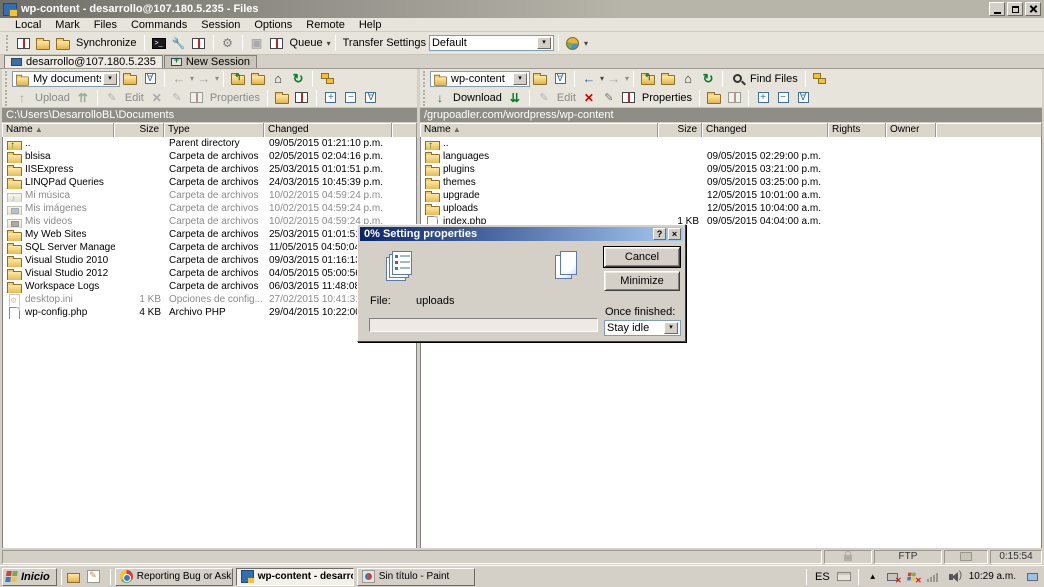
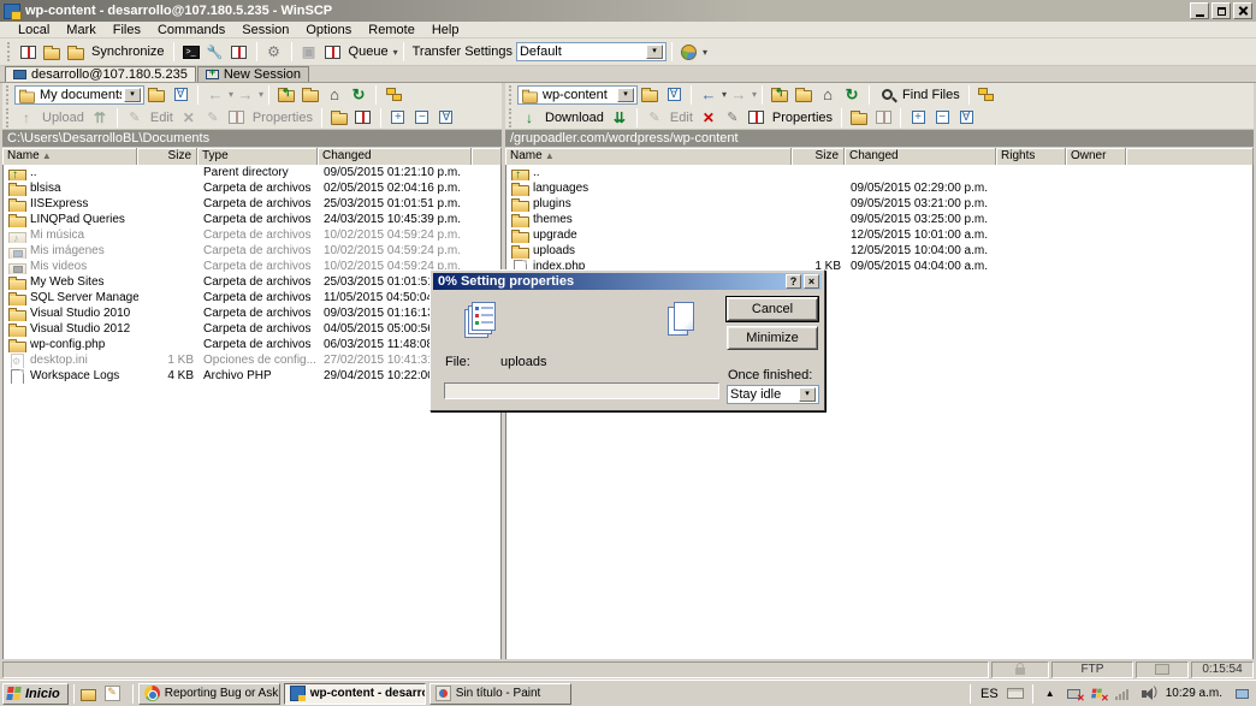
- wp-content - desarrollo@107.180.5.235 - Files
+ wp-content - desarrollo@107.180.5.235 - WinSCP
  Local
  Mark
  Files
  Commands
  Session
  Options
  Remote
  Help
  Synchronize
  🔧
  ⚙
  ▣
  Queue
  ▾
  Transfer Settings
  Default
  ▾
  desarrollo@107.180.5.235
  New Session
  My document
  ∀
  ←
  ▾
  →
  ▾
  ⌂
  ↻
  ↑
  Upload
  ⇈
  ✎
  Edit
  ✕
  ✎
  Properties
  +
  −
  ∀
  C:\Users\DesarrolloBL\Documents
  Name ▲
  Size
  Type
  Changed
  ..
  Parent directory
  09/05/2015 01:21:10 p.m.
  blsisa
  Carpeta de archivos
  02/05/2015 02:04:16 p.m.
  IISExpress
  Carpeta de archivos
  25/03/2015 01:01:51 p.m.
  LINQPad Queries
  Carpeta de archivos
  24/03/2015 10:45:39 p.m.
  Mi música
  Carpeta de archivos
  10/02/2015 04:59:24 p.m.
  Mis imágenes
  Carpeta de archivos
  10/02/2015 04:59:24 p.m.
  Mis videos
  Carpeta de archivos
  10/02/2015 04:59:24 p.m.
  My Web Sites
  Carpeta de archivos
  25/03/2015 01:01:5
  SQL Server Manage
  Carpeta de archivos
  11/05/2015 04:50:0
  Visual Studio 2010
  Carpeta de archivos
  09/03/2015 01:16:1
  Visual Studio 2012
  Carpeta de archivos
  04/05/2015 05:00:5
- Workspace Logs
+ wp-config.php
  Carpeta de archivos
  06/03/2015 11:48:0
  desktop.ini
  1 KB
  Opciones de config...
  27/02/2015 10:41:3
- wp-config.php
+ Workspace Logs
  4 KB
  Archivo PHP
  29/04/2015 10:22:0
  wp-content
  ∀
  ←
  ▾
  →
  ▾
  ⌂
  ↻
  Find Files
  ↓
  Download
  ⇊
  ✎
  Edit
  ✕
  ✎
  Properties
  +
  −
  ∀
  /grupoadler.com/wordpress/wp-content
  Name ▲
  Size
  Changed
  Rights
  Owner
  ..
  languages
  09/05/2015 02:29:00 p.m.
  plugins
  09/05/2015 03:21:00 p.m.
  themes
  09/05/2015 03:25:00 p.m.
  upgrade
  12/05/2015 10:01:00 a.m.
  uploads
  12/05/2015 10:04:00 a.m.
  index.php
  1 KB
  09/05/2015 04:04:00 a.m.
  FTP
  0:15:54
  0% Setting properties
  ?
  ×
  File:
  uploads
  Cancel
  Minimize
  Once finished:
  Stay idle
  Inicio
  Reporting Bug or Ask
  wp-content - desarr
  Sin título - Paint
  ES
  ▲
  10:29 a.m.
